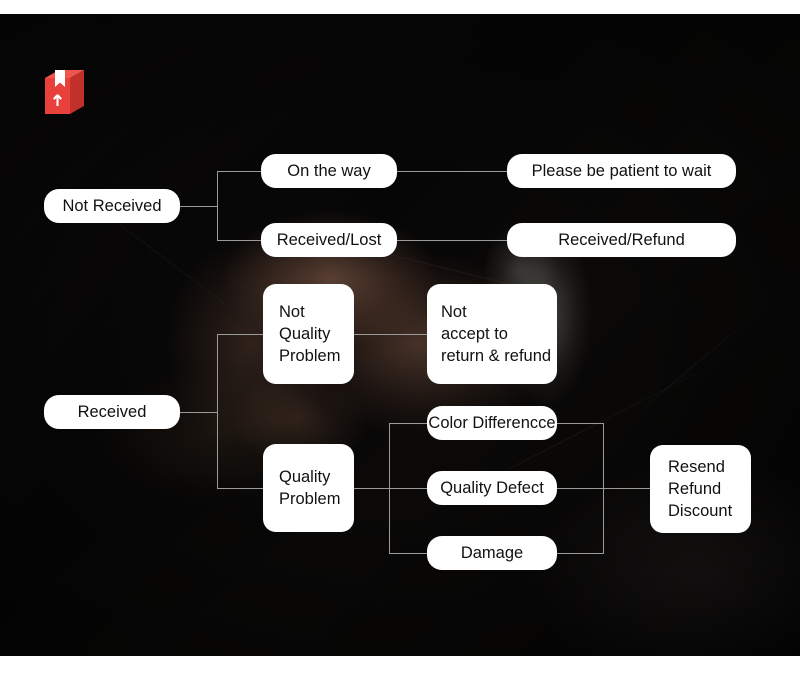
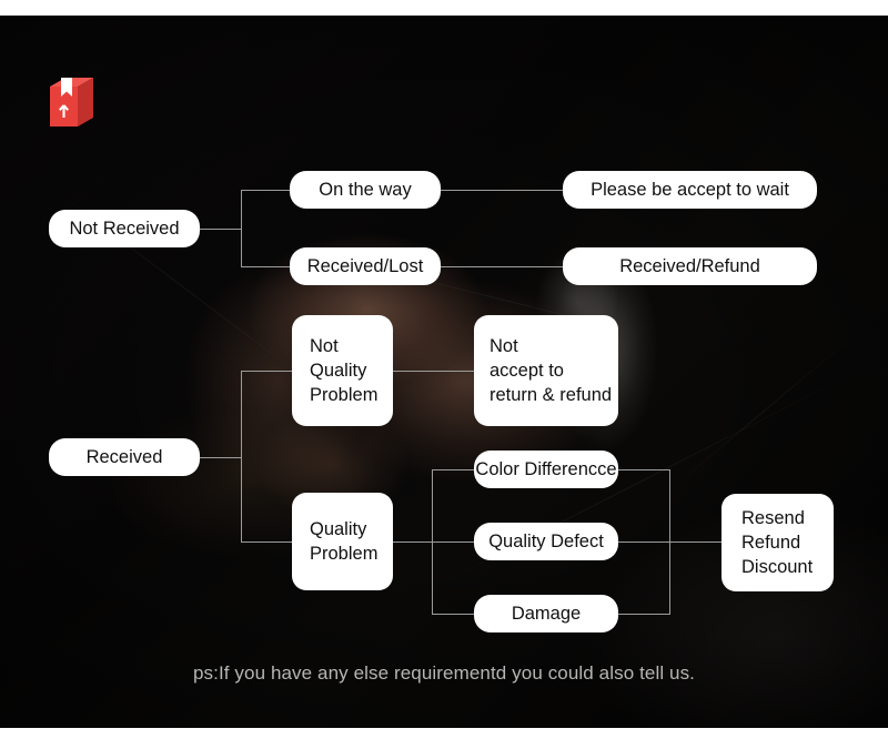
  Not Received
  On the way
  Received/Lost
- Please be patient to wait
+ Please be accept to wait
  Received/Refund
  Received
  Not
  Quality
  Problem
  Not
  accept to
  return & refund
  Quality
  Problem
  Color Differencce
  Quality Defect
  Damage
  Resend
  Refund
  Discount
+ ps:If you have any else requirementd you could also tell us.
